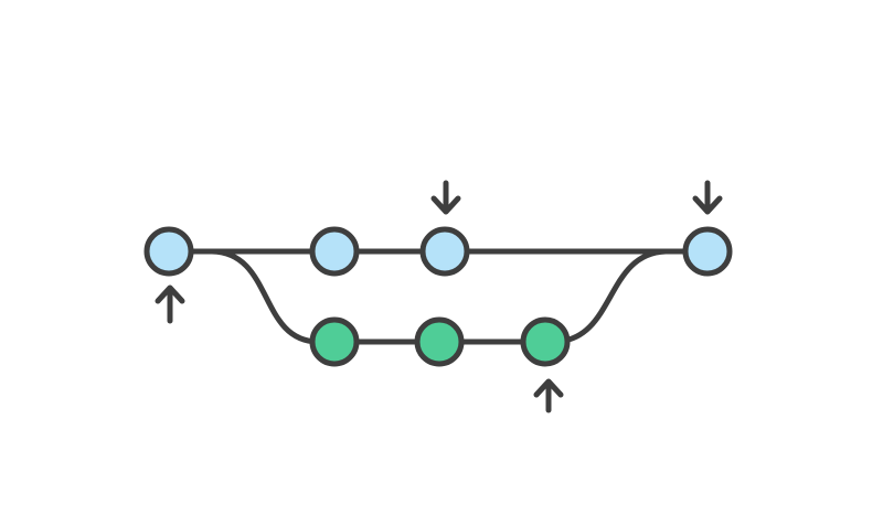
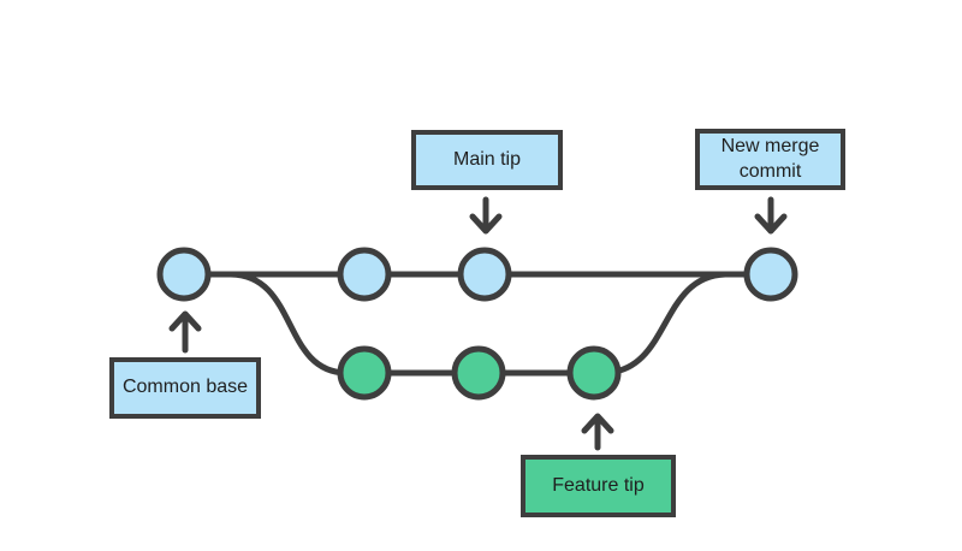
+ Main tip
+ New merge commit
+ Common base
+ Feature tip
